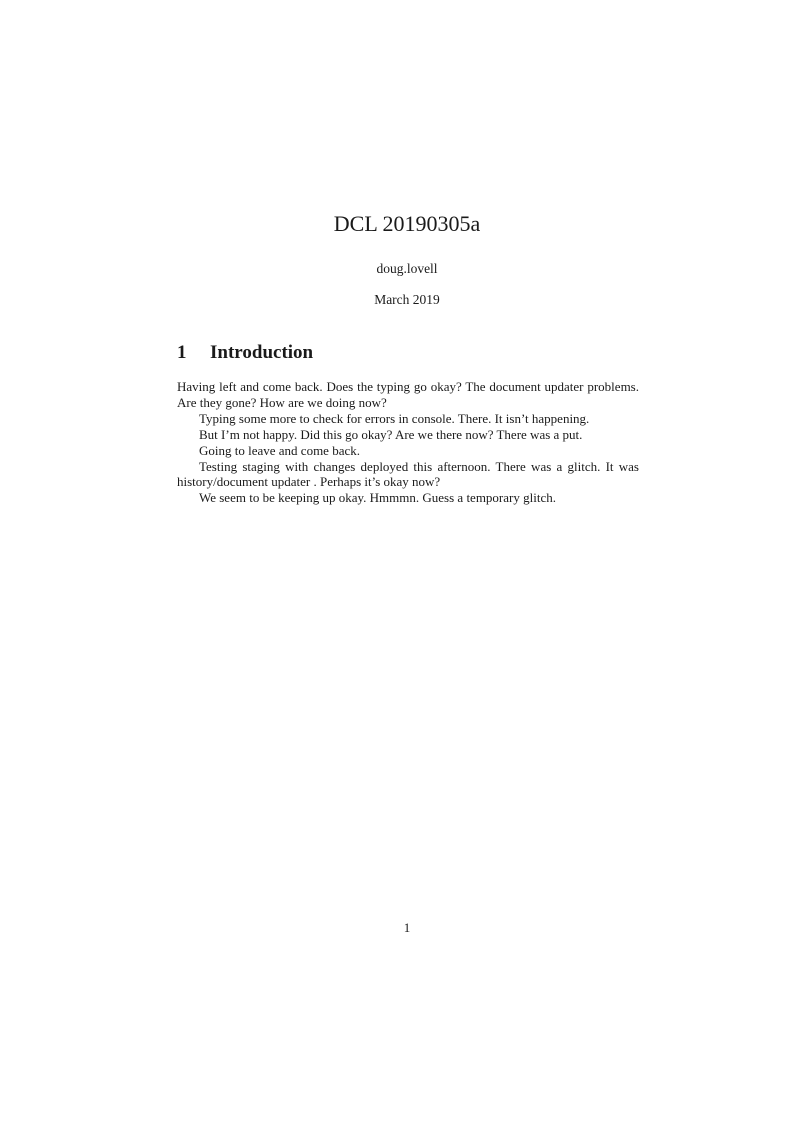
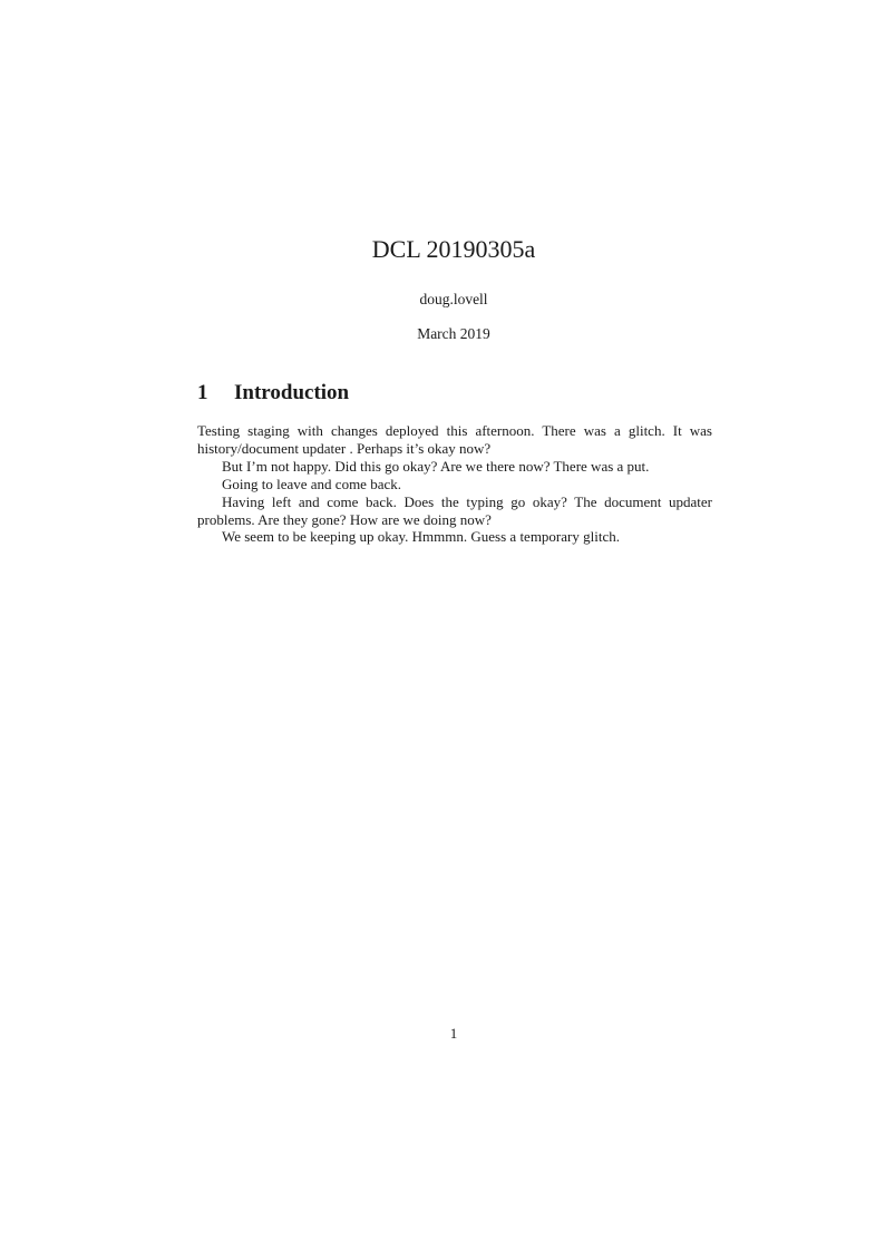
  DCL 20190305a
  doug.lovell
  March 2019
  1 Introduction
- Having left and come back. Does the typing go okay? The document updater problems. Are they gone? How are we doing now?
+ Testing staging with changes deployed this afternoon. There was a glitch. It was history/document updater . Perhaps it’s okay now?
- Typing some more to check for errors in console. There. It isn’t happening.
  But I’m not happy. Did this go okay? Are we there now? There was a put.
  Going to leave and come back.
- Testing staging with changes deployed this afternoon. There was a glitch. It was history/document updater . Perhaps it’s okay now?
+ Having left and come back. Does the typing go okay? The document updater problems. Are they gone? How are we doing now?
  We seem to be keeping up okay. Hmmmn. Guess a temporary glitch.
  1
